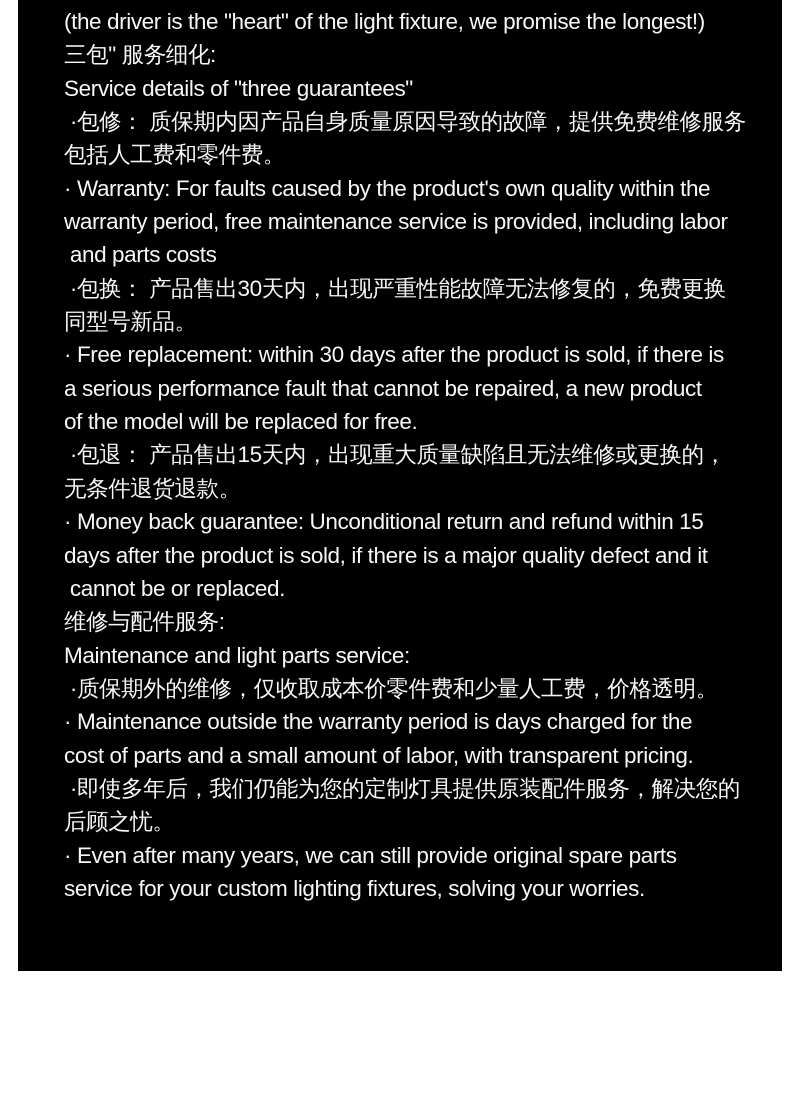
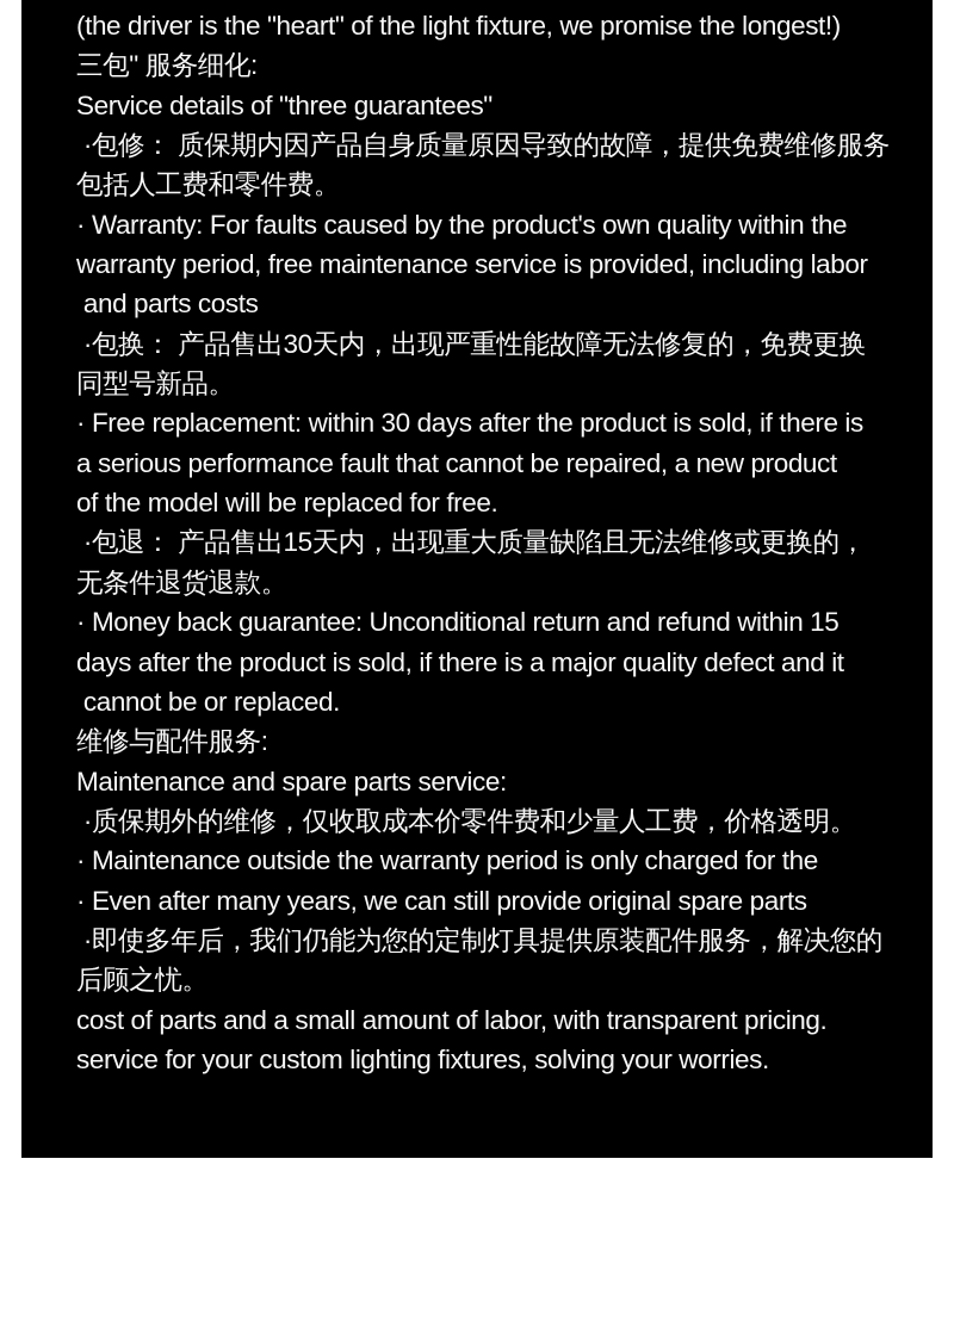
  (the driver is the "heart" of the light fixture, we promise the longest!)
  三包" 服务细化:
  Service details of "three guarantees"
  ·包修： 质保期内因产品自身质量原因导致的故障，提供免费维修服务
  包括人工费和零件费。
  · Warranty: For faults caused by the product's own quality within the
  warranty period, free maintenance service is provided, including labor
  and parts costs
  ·包换： 产品售出30天内，出现严重性能故障无法修复的，免费更换
  同型号新品。
  · Free replacement: within 30 days after the product is sold, if there is
  a serious performance fault that cannot be repaired, a new product
  of the model will be replaced for free.
  ·包退： 产品售出15天内，出现重大质量缺陷且无法维修或更换的，
  无条件退货退款。
  · Money back guarantee: Unconditional return and refund within 15
  days after the product is sold, if there is a major quality defect and it
  cannot be or replaced.
  维修与配件服务:
- Maintenance and light parts service:
+ Maintenance and spare parts service:
  ·质保期外的维修，仅收取成本价零件费和少量人工费，价格透明。
- · Maintenance outside the warranty period is days charged for the
+ · Maintenance outside the warranty period is only charged for the
- cost of parts and a small amount of labor, with transparent pricing.
+ · Even after many years, we can still provide original spare parts
  ·即使多年后，我们仍能为您的定制灯具提供原装配件服务，解决您的
  后顾之忧。
- · Even after many years, we can still provide original spare parts
+ cost of parts and a small amount of labor, with transparent pricing.
  service for your custom lighting fixtures, solving your worries.
